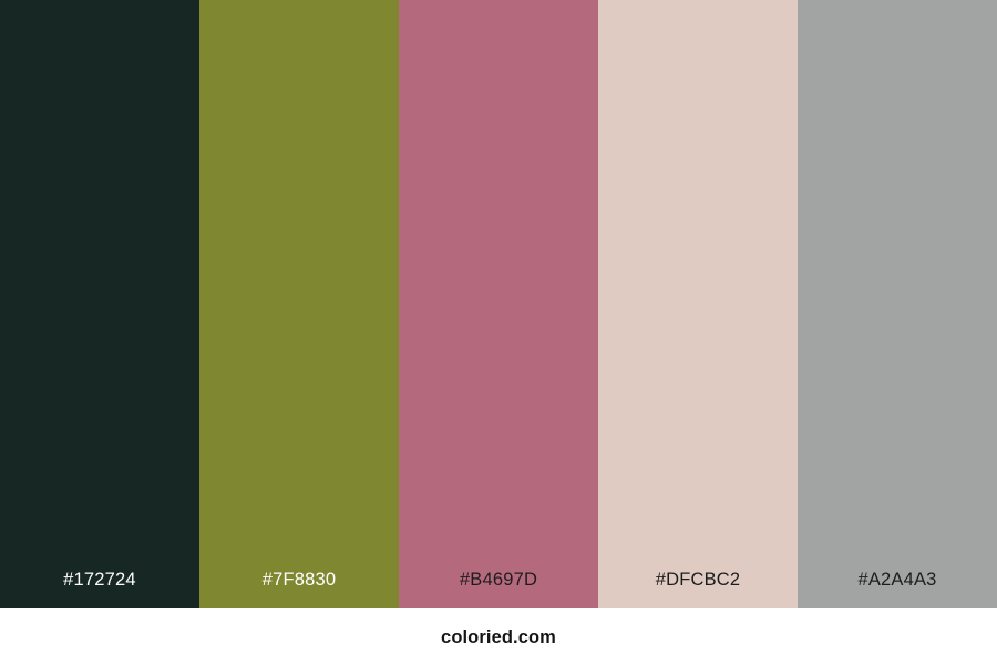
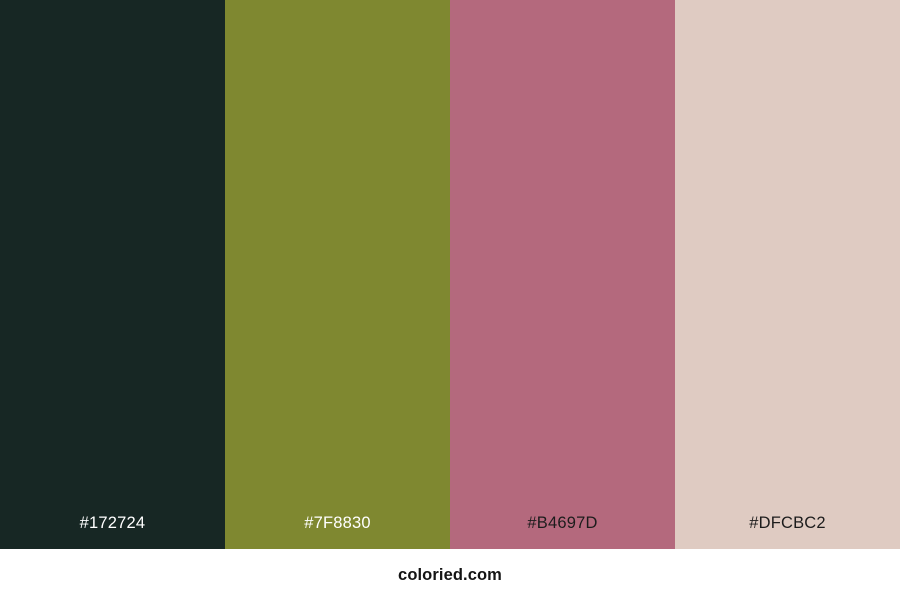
  #172724
  #7F8830
  #B4697D
  #DFCBC2
- #A2A4A3
  coloried.com
